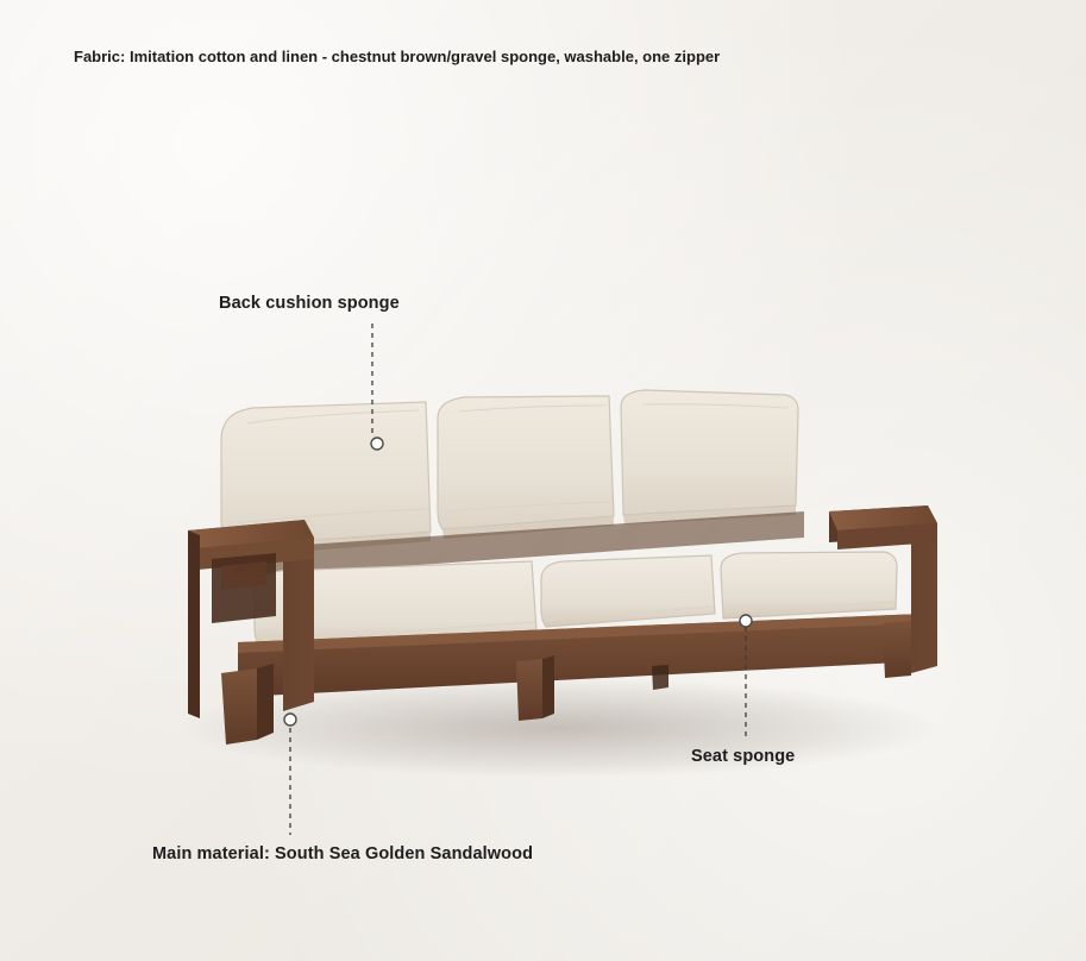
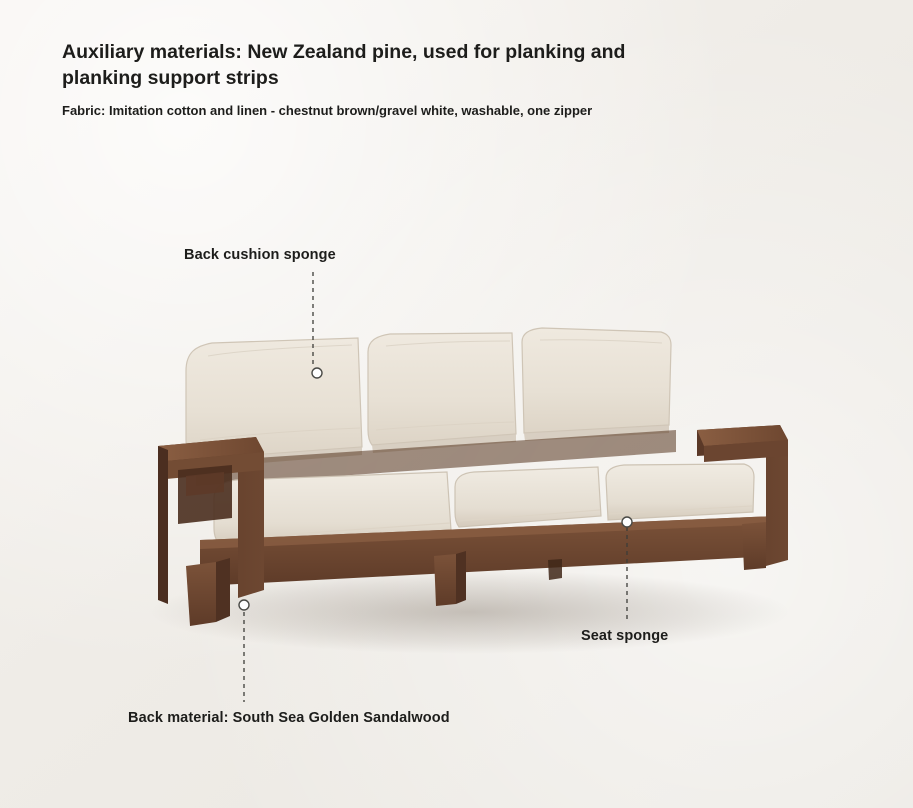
+ Auxiliary materials: New Zealand pine, used for planking and planking support strips
- Fabric: Imitation cotton and linen - chestnut brown/gravel sponge, washable, one zipper
+ Fabric: Imitation cotton and linen - chestnut brown/gravel white, washable, one zipper
  Back cushion sponge
  Seat sponge
- Main material: South Sea Golden Sandalwood
+ Back material: South Sea Golden Sandalwood
